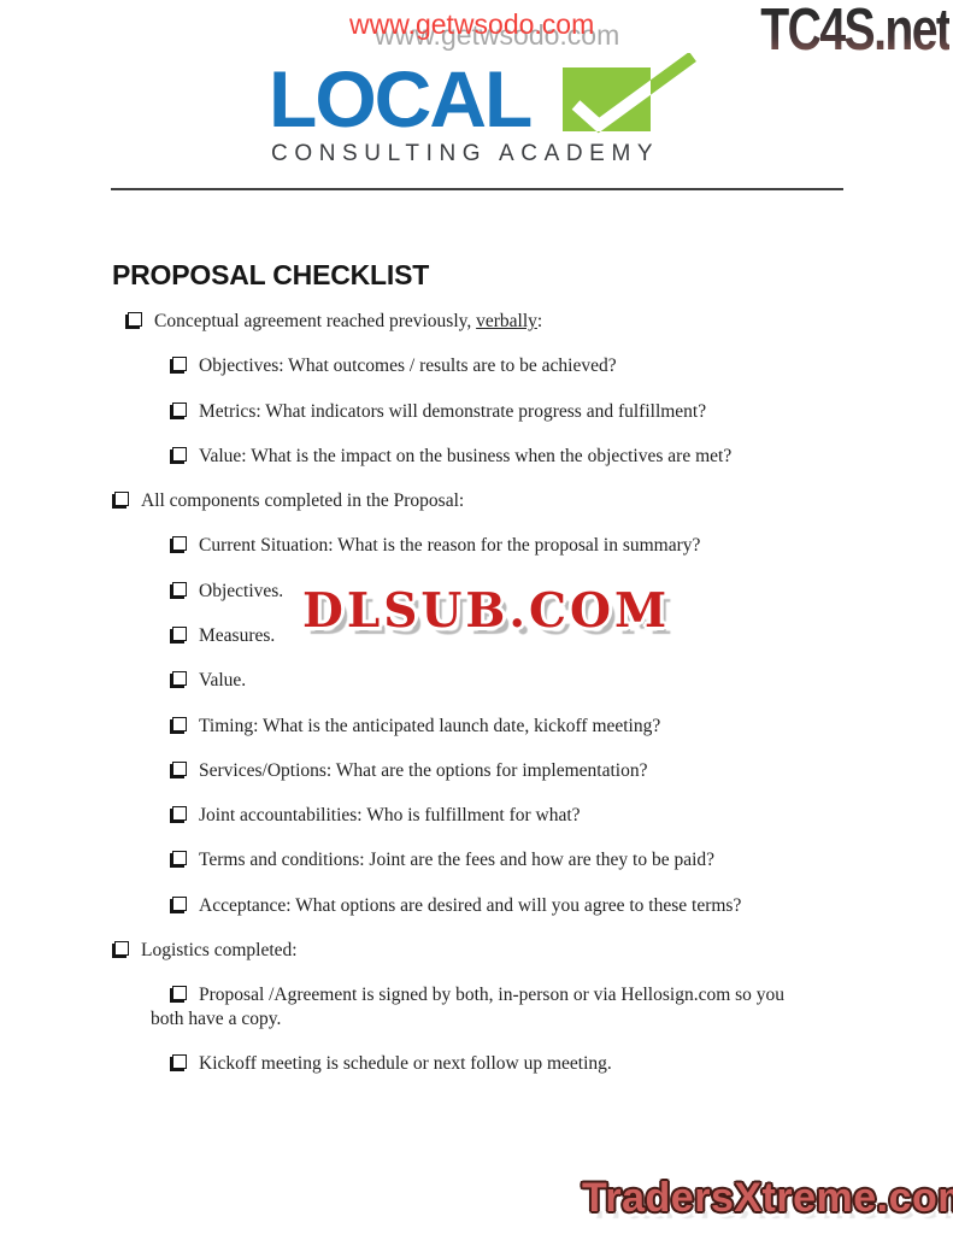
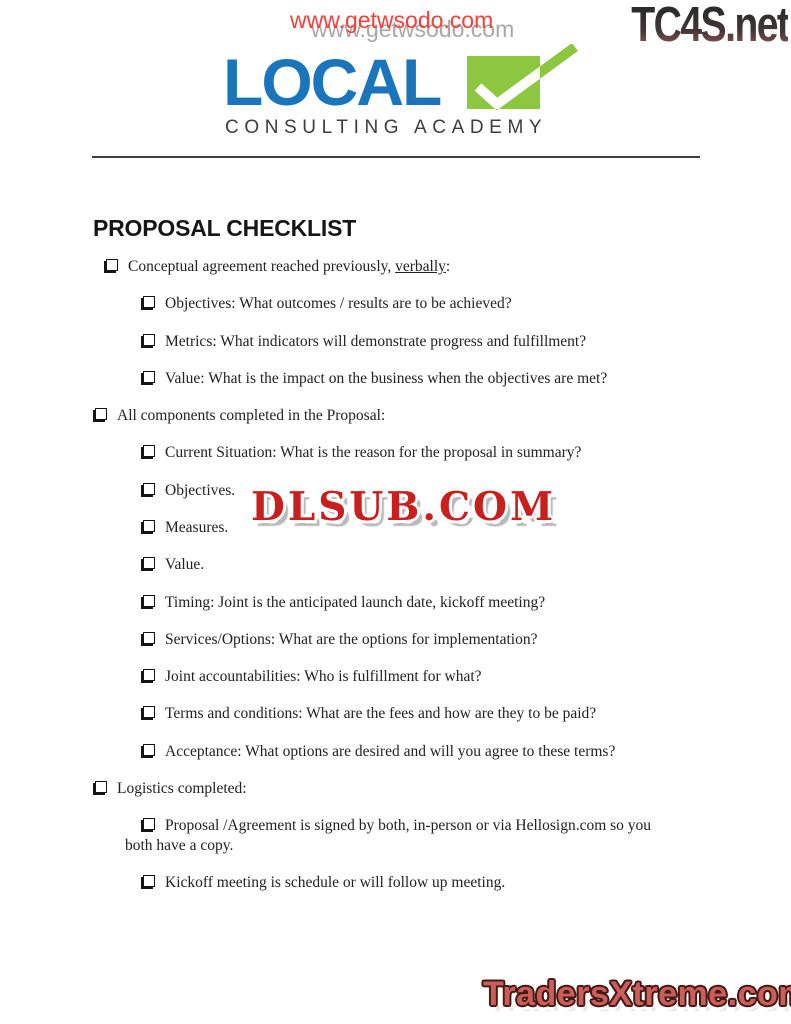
  www.getwsodo.com
  www.getwsodo.com
  TC4S.net
  LOCAL
  CONSULTING ACADEMY
  PROPOSAL CHECKLIST
  Conceptual agreement reached previously, verbally:
  Objectives: What outcomes / results are to be achieved?
  Metrics: What indicators will demonstrate progress and fulfillment?
  Value: What is the impact on the business when the objectives are met?
  All components completed in the Proposal:
  Current Situation: What is the reason for the proposal in summary?
  Objectives.
  Measures.
  Value.
- Timing: What is the anticipated launch date, kickoff meeting?
+ Timing: Joint is the anticipated launch date, kickoff meeting?
  Services/Options: What are the options for implementation?
  Joint accountabilities: Who is fulfillment for what?
- Terms and conditions: Joint are the fees and how are they to be paid?
+ Terms and conditions: What are the fees and how are they to be paid?
  Acceptance: What options are desired and will you agree to these terms?
  Logistics completed:
  Proposal /Agreement is signed by both, in-person or via Hellosign.com so you
  both have a copy.
- Kickoff meeting is schedule or next follow up meeting.
+ Kickoff meeting is schedule or will follow up meeting.
  DLSUB.COM
  TradersXtreme.co
